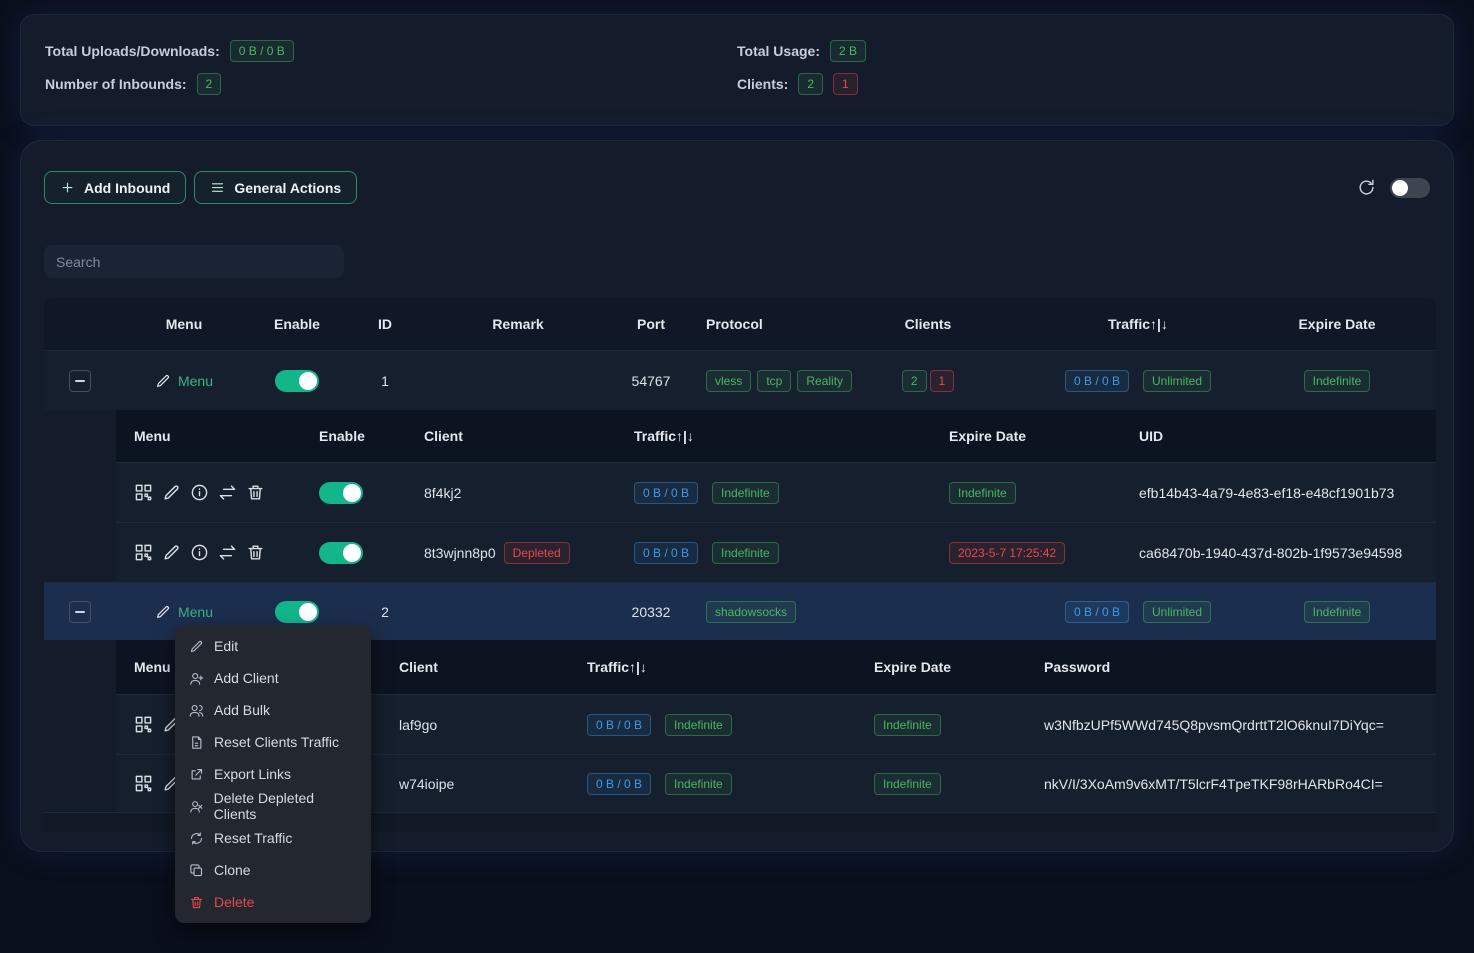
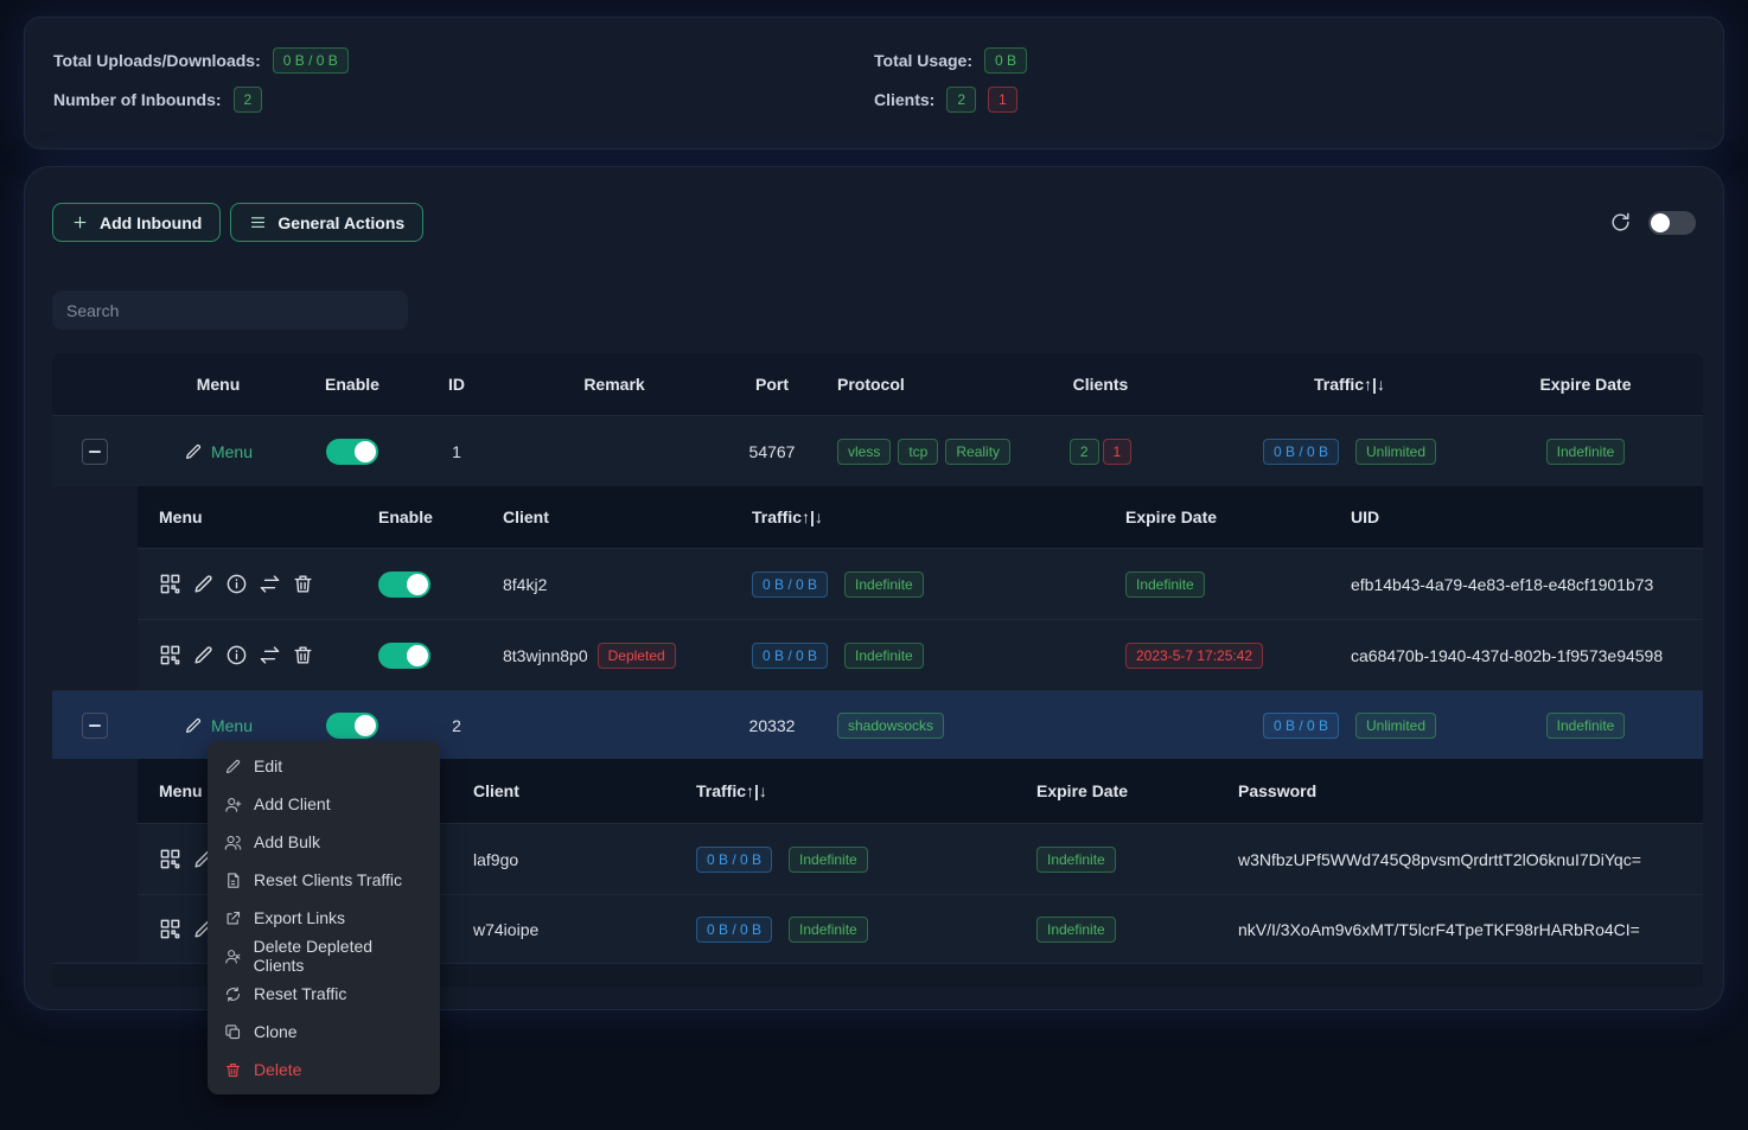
  Total Uploads/Downloads:
  0 B / 0 B
  Number of Inbounds:
  2
  Total Usage:
- 2 B
+ 0 B
  Clients:
  2
  1
  Add Inbound
  General Actions
  Search
  Menu
  Enable
  ID
  Remark
  Port
  Protocol
  Clients
  Traffic↑|↓
  Expire Date
  Menu
  1
  54767
  vless
  tcp
  Reality
  2
  1
  0 B / 0 B
  Unlimited
  Indefinite
  Menu
  Enable
  Client
  Traffic↑|↓
  Expire Date
  UID
  8f4kj2
  0 B / 0 B
  Indefinite
  Indefinite
  efb14b43-4a79-4e83-ef18-e48cf1901b73
  8t3wjnn8p0
  Depleted
  0 B / 0 B
  Indefinite
  2023-5-7 17:25:42
  ca68470b-1940-437d-802b-1f9573e94598
  Menu
  2
  20332
  shadowsocks
  0 B / 0 B
  Unlimited
  Indefinite
  Menu
  Client
  Traffic↑|↓
  Expire Date
  Password
  laf9go
  0 B / 0 B
  Indefinite
  Indefinite
  w3NfbzUPf5WWd745Q8pvsmQrdrttT2lO6knuI7DiYqc=
  w74ioipe
  0 B / 0 B
  Indefinite
  Indefinite
  nkV/I/3XoAm9v6xMT/T5lcrF4TpeTKF98rHARbRo4CI=
  Edit
  Add Client
  Add Bulk
  Reset Clients Traffic
  Export Links
  Delete Depleted Clients
  Reset Traffic
  Clone
  Delete
